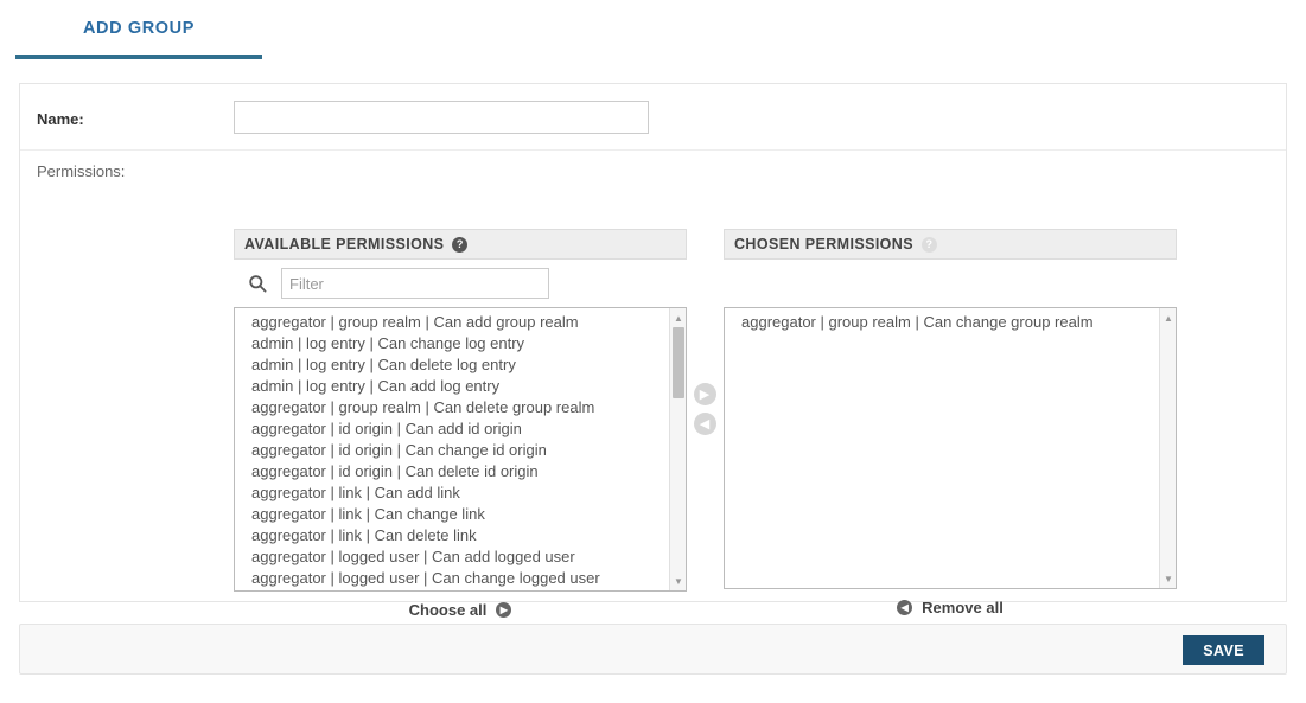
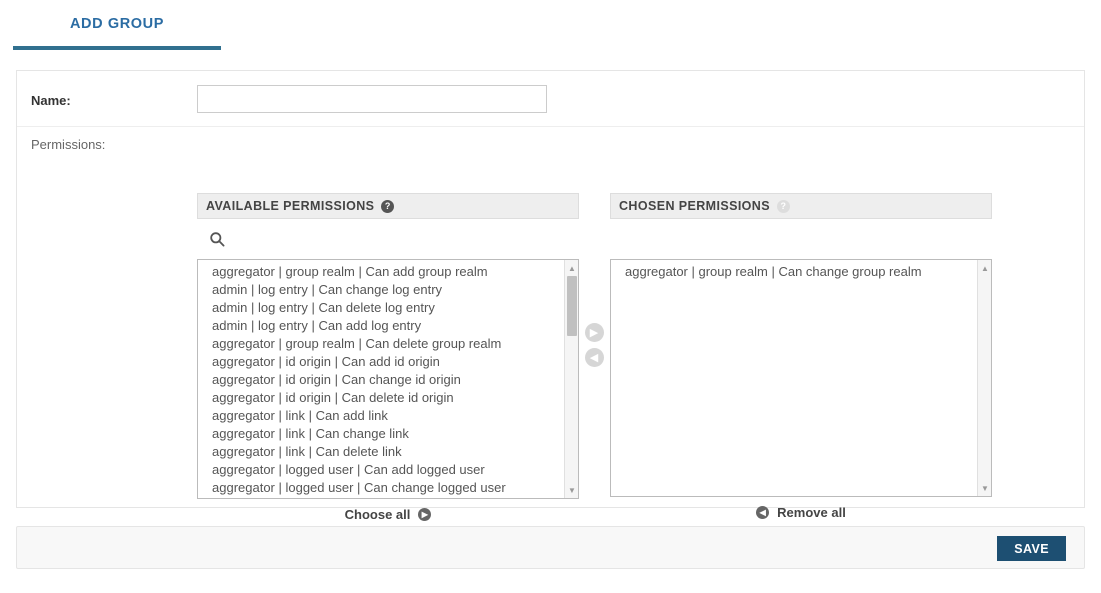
  ADD GROUP
  Name:
  Permissions:
  AVAILABLE PERMISSIONS
  ?
- Filter
  aggregator | group realm | Can add group realm
  admin | log entry | Can change log entry
  admin | log entry | Can delete log entry
  admin | log entry | Can add log entry
  aggregator | group realm | Can delete group realm
  aggregator | id origin | Can add id origin
  aggregator | id origin | Can change id origin
  aggregator | id origin | Can delete id origin
  aggregator | link | Can add link
  aggregator | link | Can change link
  aggregator | link | Can delete link
  aggregator | logged user | Can add logged user
  aggregator | logged user | Can change logged user
  ▲
  ▼
  Choose all
  ▶
  ▶
  ◀
  CHOSEN PERMISSIONS
  ?
  aggregator | group realm | Can change group realm
  ▲
  ▼
  ◀
  Remove all
  SAVE
